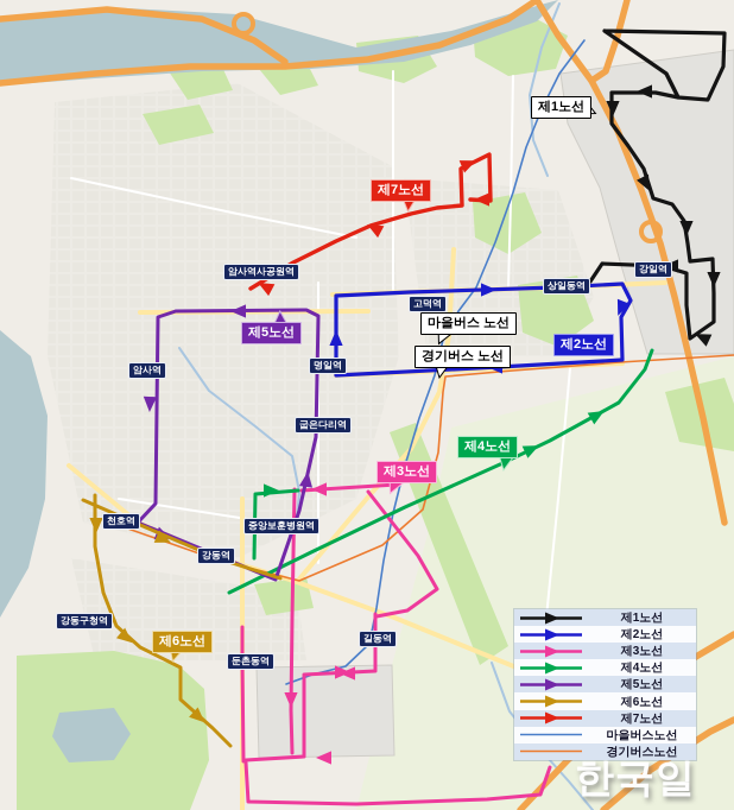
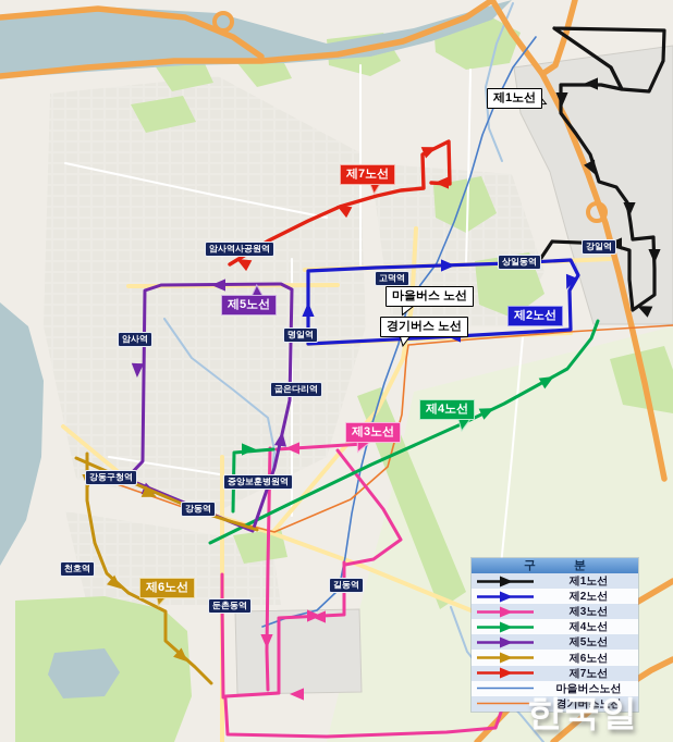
+ 구 분
  제1노선
  제2노선
  제3노선
  제4노선
  제5노선
  제6노선
  제7노선
  마을버스노선
  경기버스노선
  한국일
  암사역사공원역
  고덕역
  상일동역
  강일역
  명일역
  암사역
  굽은다리역
- 천호역
+ 강동구청역
  강동역
  중앙보훈병원역
- 강동구청역
+ 천호역
  둔촌동역
  길동역
  제1노선
  제2노선
  제3노선
  제4노선
  제5노선
  제6노선
  제7노선
  마을버스 노선
  경기버스 노선
